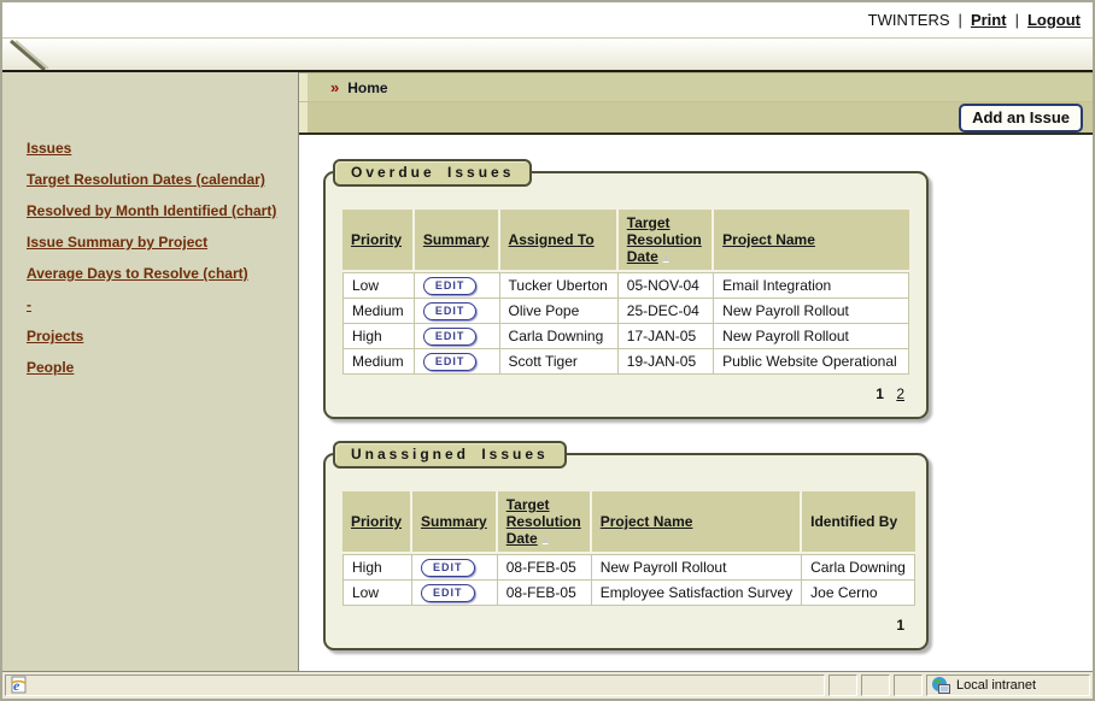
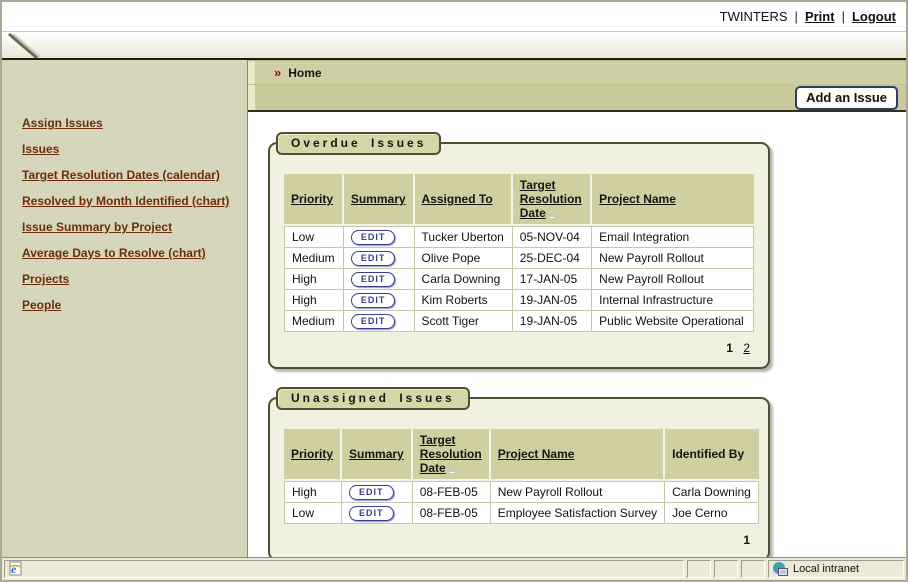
  TWINTERS
  |
  Print
  |
  Logout
+ Assign Issues
  Issues
  Target Resolution Dates (calendar)
  Resolved by Month Identified (chart)
  Issue Summary by Project
  Average Days to Resolve (chart)
- -
  Projects
  People
  »
  Home
  Add an Issue
  Overdue Issues
  Priority	Summary	Assigned To	Target Resolution Date ▲	Project Name
  Low	EDIT	Tucker Uberton	05-NOV-04	Email Integration
  Medium	EDIT	Olive Pope	25-DEC-04	New Payroll Rollout
  High	EDIT	Carla Downing	17-JAN-05	New Payroll Rollout
+ High	EDIT	Kim Roberts	19-JAN-05	Internal Infrastructure
  Medium	EDIT	Scott Tiger	19-JAN-05	Public Website Operational
  1 2
  Unassigned Issues
  Priority	Summary	Target Resolution Date ▲	Project Name	Identified By
  High	EDIT	08-FEB-05	New Payroll Rollout	Carla Downing
  Low	EDIT	08-FEB-05	Employee Satisfaction Survey	Joe Cerno
  1
  e
  Local intranet
